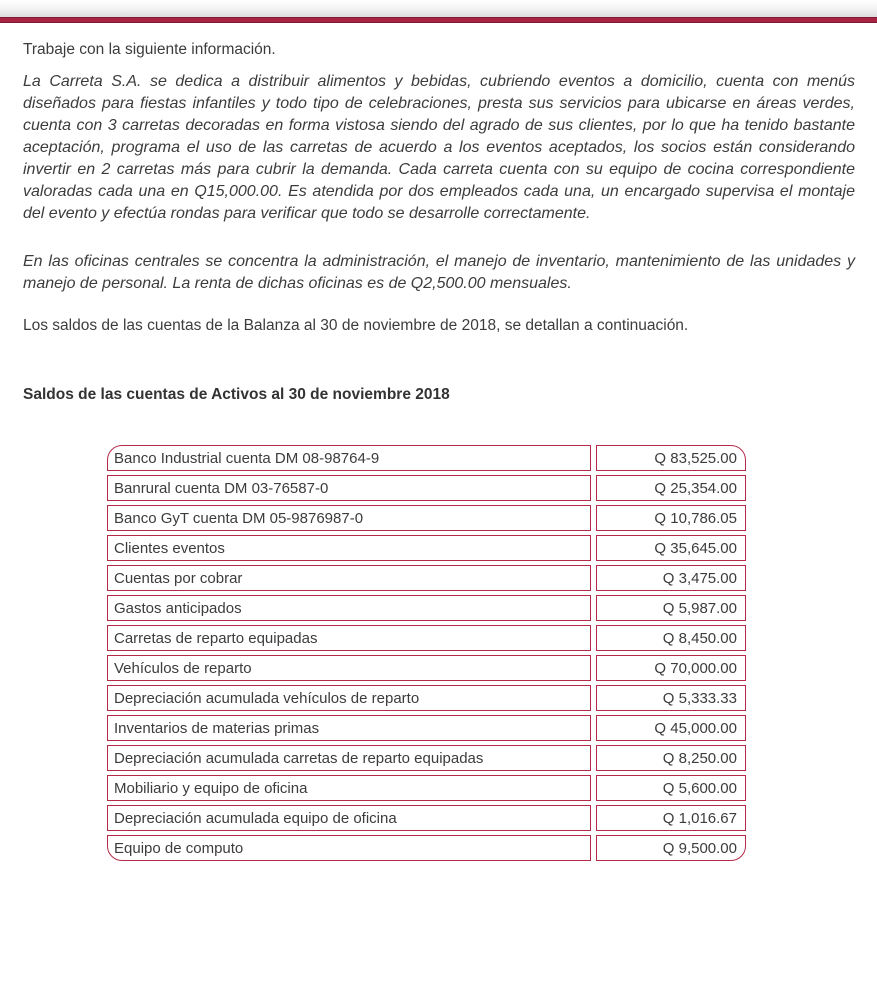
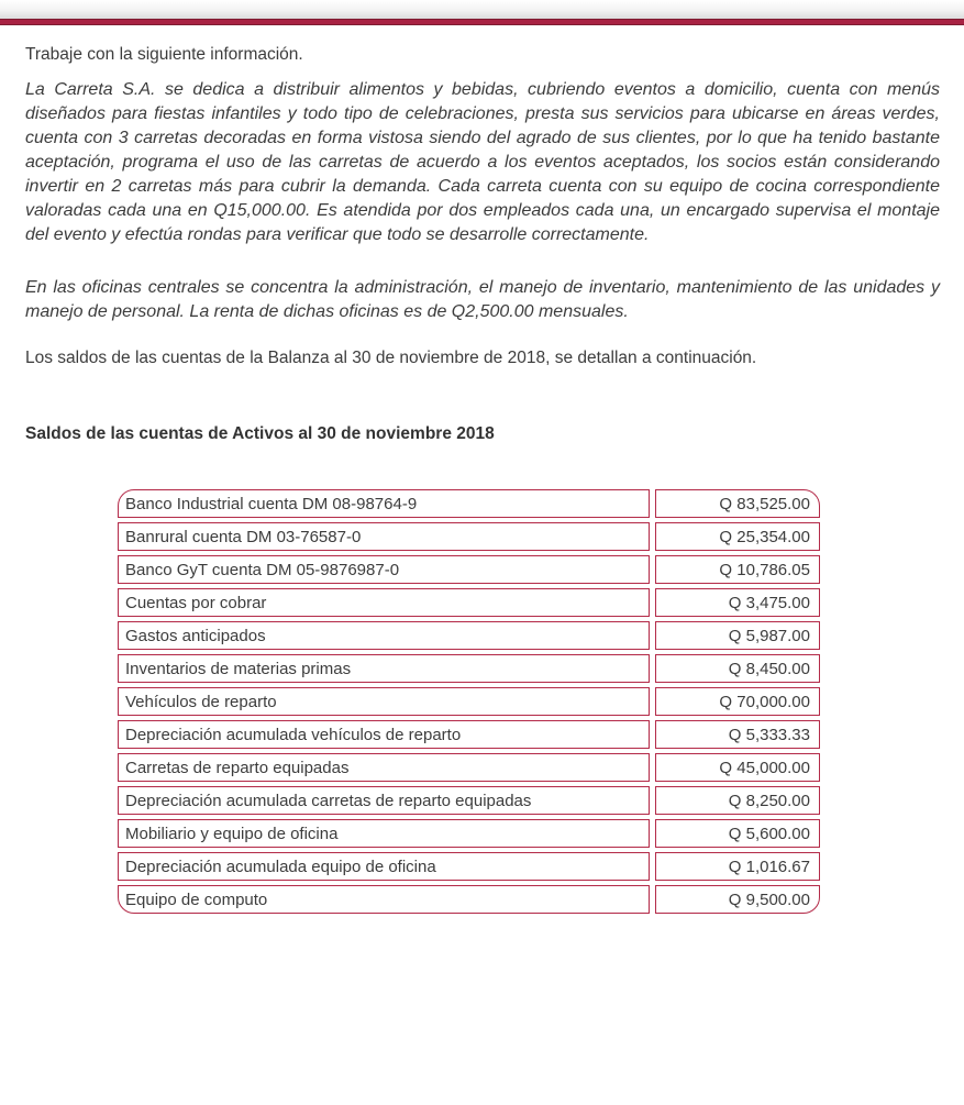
  Trabaje con la siguiente información.
  La Carreta S.A. se dedica a distribuir alimentos y bebidas, cubriendo eventos a domicilio, cuenta con menús diseñados para fiestas infantiles y todo tipo de celebraciones, presta sus servicios para ubicarse en áreas verdes, cuenta con 3 carretas decoradas en forma vistosa siendo del agrado de sus clientes, por lo que ha tenido bastante aceptación, programa el uso de las carretas de acuerdo a los eventos aceptados, los socios están considerando invertir en 2 carretas más para cubrir la demanda. Cada carreta cuenta con su equipo de cocina correspondiente valoradas cada una en Q15,000.00. Es atendida por dos empleados cada una, un encargado supervisa el montaje del evento y efectúa rondas para verificar que todo se desarrolle correctamente.
  En las oficinas centrales se concentra la administración, el manejo de inventario, mantenimiento de las unidades y manejo de personal. La renta de dichas oficinas es de Q2,500.00 mensuales.
  Los saldos de las cuentas de la Balanza al 30 de noviembre de 2018, se detallan a continuación.
  Saldos de las cuentas de Activos al 30 de noviembre 2018
  Banco Industrial cuenta DM 08-98764-9	Q 83,525.00
  Banrural cuenta DM 03-76587-0	Q 25,354.00
  Banco GyT cuenta DM 05-9876987-0	Q 10,786.05
- Clientes eventos	Q 35,645.00
  Cuentas por cobrar	Q 3,475.00
  Gastos anticipados	Q 5,987.00
- Carretas de reparto equipadas	Q 8,450.00
+ Inventarios de materias primas	Q 8,450.00
  Vehículos de reparto	Q 70,000.00
  Depreciación acumulada vehículos de reparto	Q 5,333.33
- Inventarios de materias primas	Q 45,000.00
+ Carretas de reparto equipadas	Q 45,000.00
  Depreciación acumulada carretas de reparto equipadas	Q 8,250.00
  Mobiliario y equipo de oficina	Q 5,600.00
  Depreciación acumulada equipo de oficina	Q 1,016.67
  Equipo de computo	Q 9,500.00
